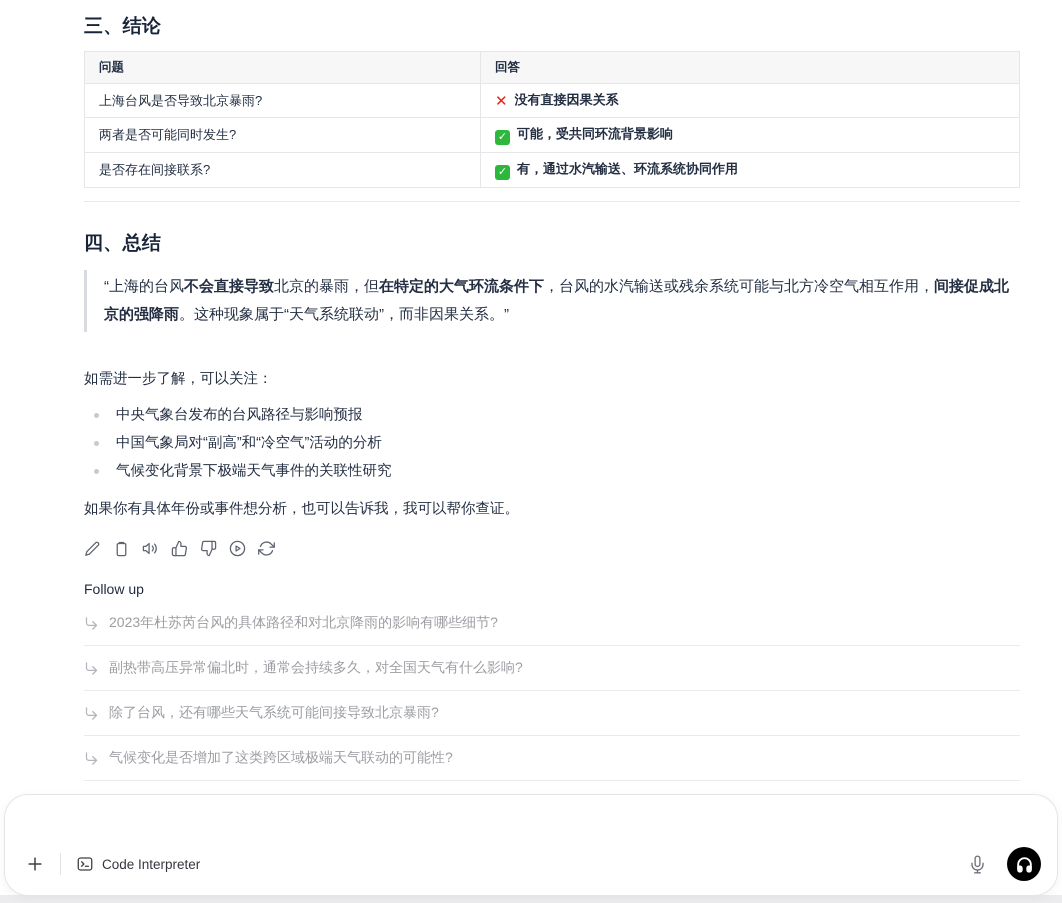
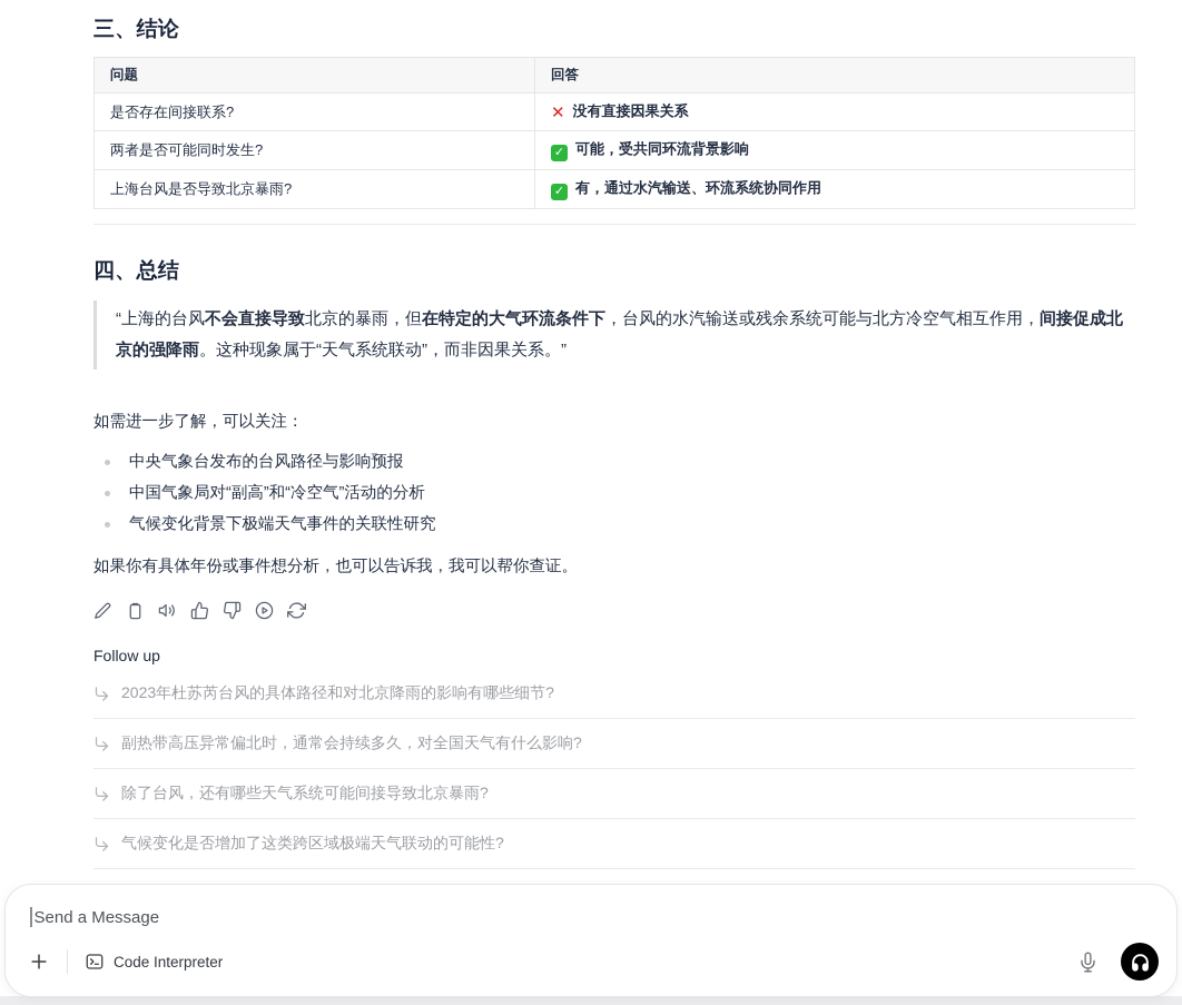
  三、结论
  问题	回答
- 上海台风是否导致北京暴雨?	✕ 没有直接因果关系
+ 是否存在间接联系?	✕ 没有直接因果关系
  两者是否可能同时发生?	✓ 可能，受共同环流背景影响
- 是否存在间接联系?	✓ 有，通过水汽输送、环流系统协同作用
+ 上海台风是否导致北京暴雨?	✓ 有，通过水汽输送、环流系统协同作用
  四、总结
  “上海的台风不会直接导致北京的暴雨，但在特定的大气环流条件下，台风的水汽输送或残余系统可能与北方冷空气相互作用，间接促成北京的强降雨。这种现象属于“天气系统联动”，而非因果关系。”
  如需进一步了解，可以关注：
  中央气象台发布的台风路径与影响预报
  中国气象局对“副高”和“冷空气”活动的分析
  气候变化背景下极端天气事件的关联性研究
  如果你有具体年份或事件想分析，也可以告诉我，我可以帮你查证。
  Follow up
  2023年杜苏芮台风的具体路径和对北京降雨的影响有哪些细节?
  副热带高压异常偏北时，通常会持续多久，对全国天气有什么影响?
  除了台风，还有哪些天气系统可能间接导致北京暴雨?
  气候变化是否增加了这类跨区域极端天气联动的可能性?
+ Send a Message
  Code Interpreter
